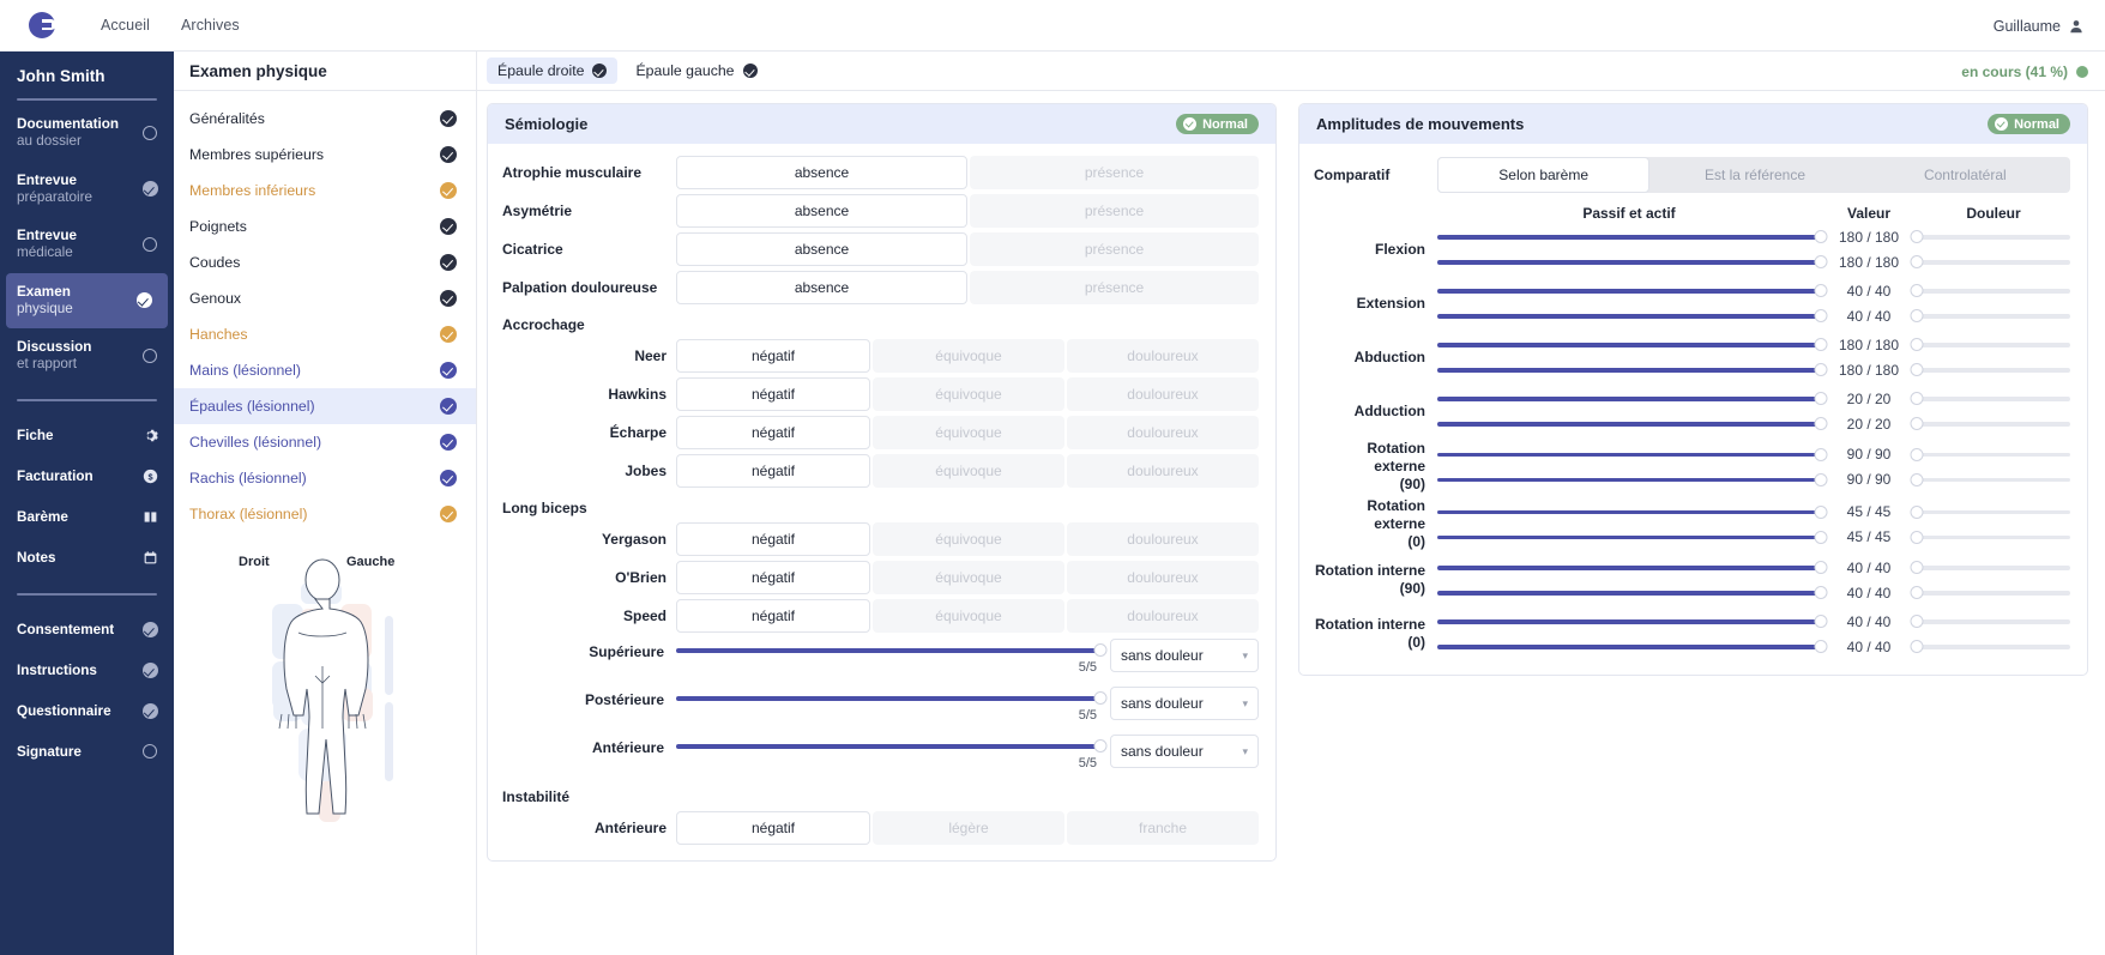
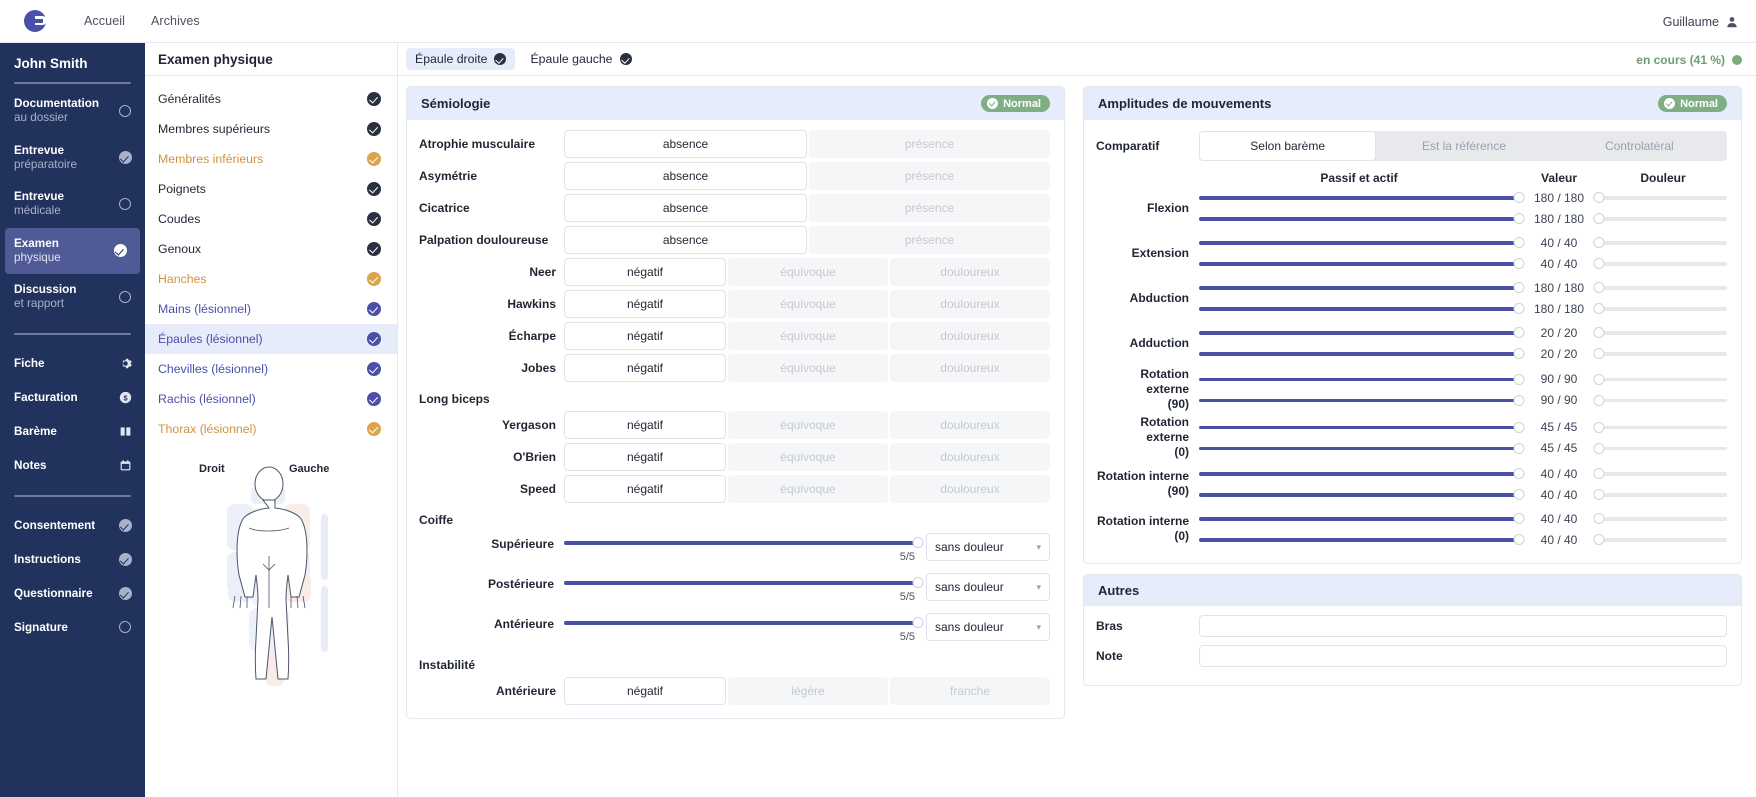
  Accueil
  Archives
  Guillaume
  John Smith
  Documentation
  au dossier
  Entrevue
  préparatoire
  Entrevue
  médicale
  Examen
  physique
  Discussion
  et rapport
  Fiche
  Facturation
  $
  Barème
  Notes
  Consentement
  Instructions
  Questionnaire
  Signature
  Examen physique
  Généralités
  Membres supérieurs
  Membres inférieurs
  Poignets
  Coudes
  Genoux
  Hanches
  Mains (lésionnel)
  Épaules (lésionnel)
  Chevilles (lésionnel)
  Rachis (lésionnel)
  Thorax (lésionnel)
  Droit
  Gauche
  Épaule droite
  Épaule gauche
  en cours (41 %)
  Sémiologie
  Normal
  Atrophie musculaire
  absence
  présence
  Asymétrie
  absence
  présence
  Cicatrice
  absence
  présence
  Palpation douloureuse
  absence
  présence
- Accrochage
  Neer
  négatif
  équivoque
  douloureux
  Hawkins
  négatif
  équivoque
  douloureux
  Écharpe
  négatif
  équivoque
  douloureux
  Jobes
  négatif
  équivoque
  douloureux
  Long biceps
  Yergason
  négatif
  équivoque
  douloureux
  O'Brien
  négatif
  équivoque
  douloureux
  Speed
  négatif
  équivoque
  douloureux
+ Coiffe
  Supérieure
  5/5
  sans douleur
  ▾
  Postérieure
  5/5
  sans douleur
  ▾
  Antérieure
  5/5
  sans douleur
  ▾
  Instabilité
  Antérieure
  négatif
  légère
  franche
  Amplitudes de mouvements
  Normal
  Comparatif
  Selon barème
  Est la référence
  Controlatéral
  Passif et actif
  Valeur
  Douleur
  Flexion
  180 / 180
  180 / 180
  Extension
  40 / 40
  40 / 40
  Abduction
  180 / 180
  180 / 180
  Adduction
  20 / 20
  20 / 20
  Rotation externe
  (90)
  90 / 90
  90 / 90
  Rotation externe
  (0)
  45 / 45
  45 / 45
  Rotation interne
  (90)
  40 / 40
  40 / 40
  Rotation interne
  (0)
  40 / 40
  40 / 40
+ Autres
+ Bras
+ Note
